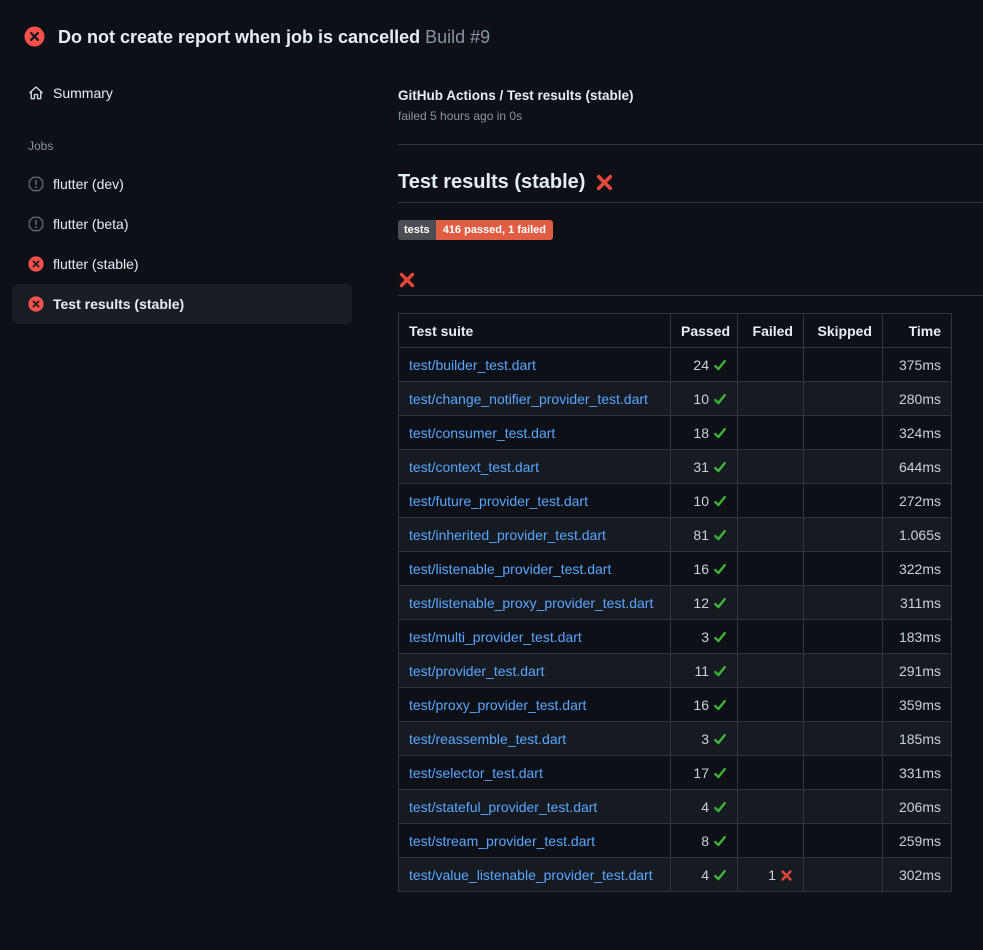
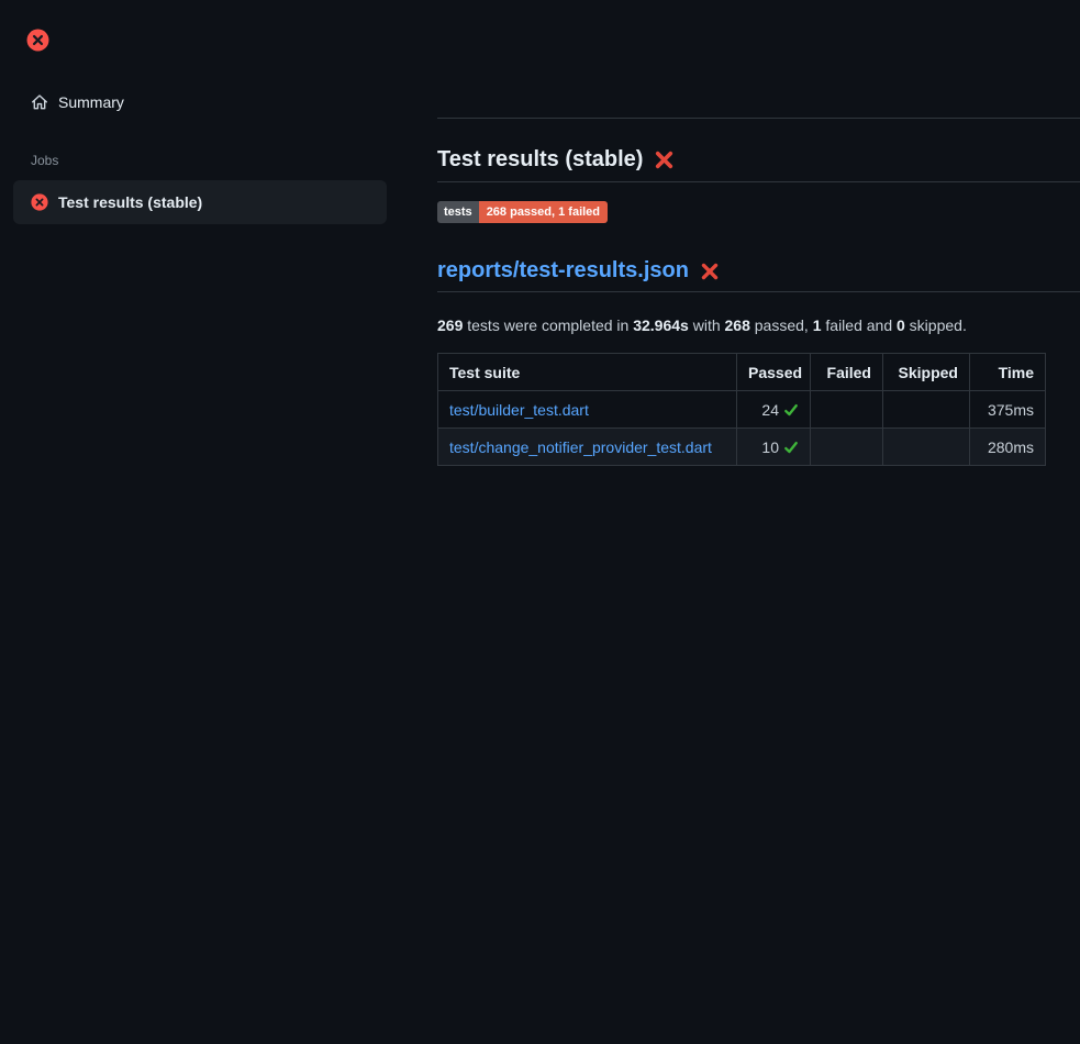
- Do not create report when job is cancelled Build #9
  Summary
  Jobs
- flutter (dev)
- flutter (beta)
- flutter (stable)
  Test results (stable)
- GitHub Actions / Test results (stable)
- failed 5 hours ago in 0s
  Test results (stable)
  tests
- 416 passed, 1 failed
+ 268 passed, 1 failed
+ reports/test-results.json
+ 269 tests were completed in 32.964s with 268 passed, 1 failed and 0 skipped.
  Test suite	Passed	Failed	Skipped	Time
  test/builder_test.dart	24			375ms
  test/change_notifier_provider_test.dart	10			280ms
- test/consumer_test.dart	18			324ms
- test/context_test.dart	31			644ms
- test/future_provider_test.dart	10			272ms
- test/inherited_provider_test.dart	81			1.065s
- test/listenable_provider_test.dart	16			322ms
- test/listenable_proxy_provider_test.dart	12			311ms
- test/multi_provider_test.dart	3			183ms
- test/provider_test.dart	11			291ms
- test/proxy_provider_test.dart	16			359ms
- test/reassemble_test.dart	3			185ms
- test/selector_test.dart	17			331ms
- test/stateful_provider_test.dart	4			206ms
- test/stream_provider_test.dart	8			259ms
- test/value_listenable_provider_test.dart	4	1		302ms
